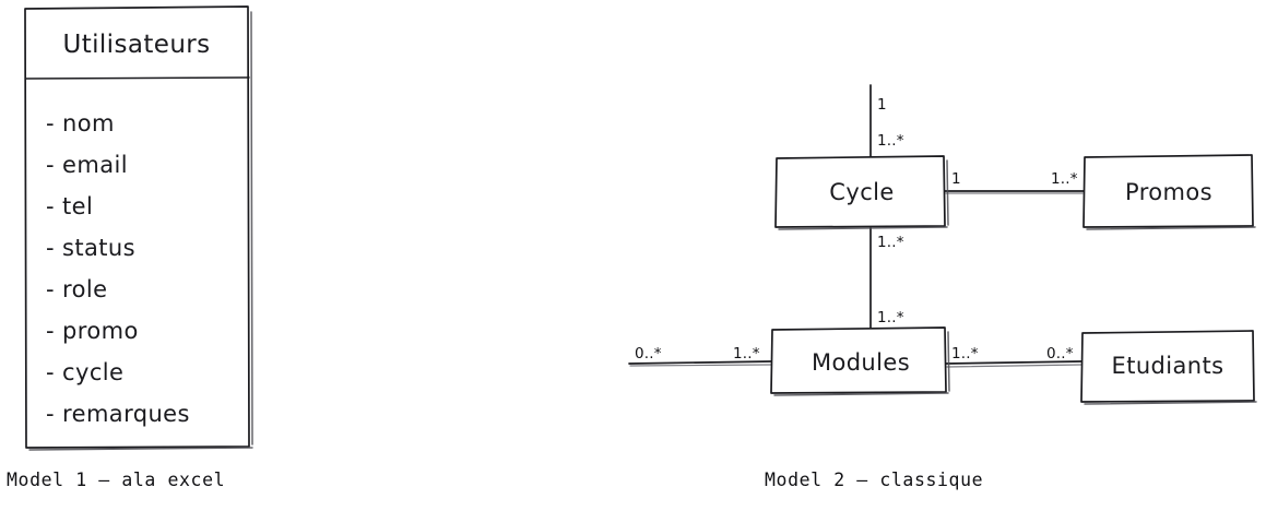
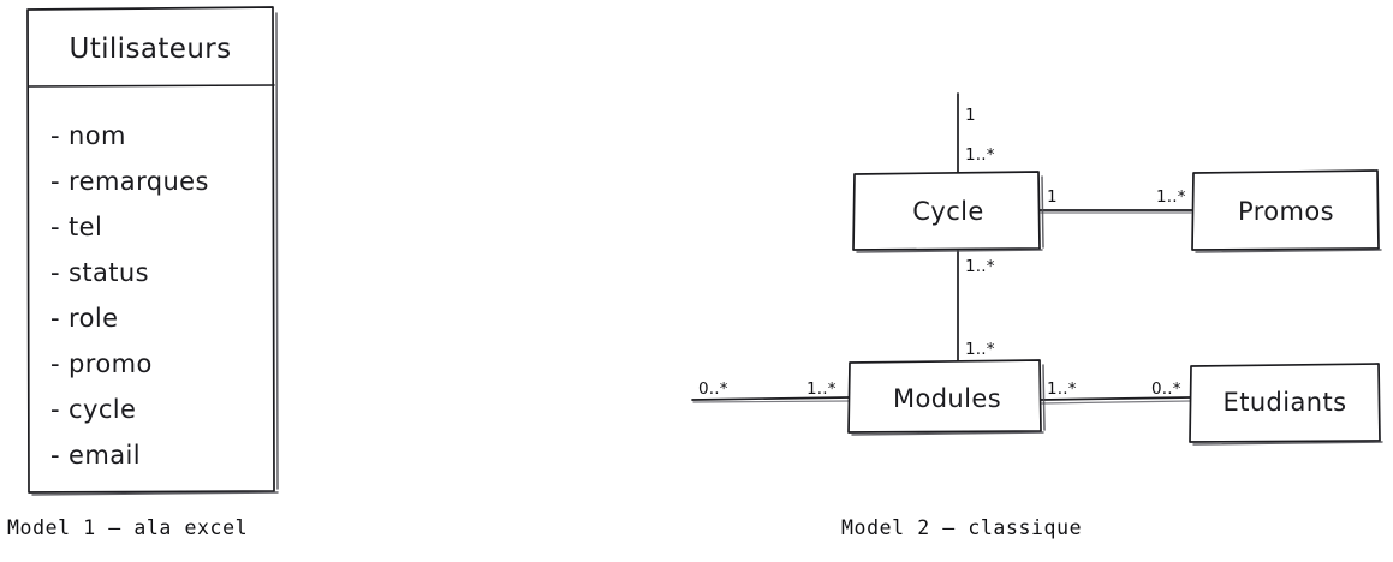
  Utilisateurs
  - nom
- - email
+ - remarques
  - tel
  - status
  - role
  - promo
  - cycle
- - remarques
+ - email
  Cycle
  Promos
  Modules
  Etudiants
  1
  1..*
  1
  1..*
  1..*
  1..*
  0..*
  1..*
  1..*
  0..*
  Model 1 – ala excel
  Model 2 – classique
